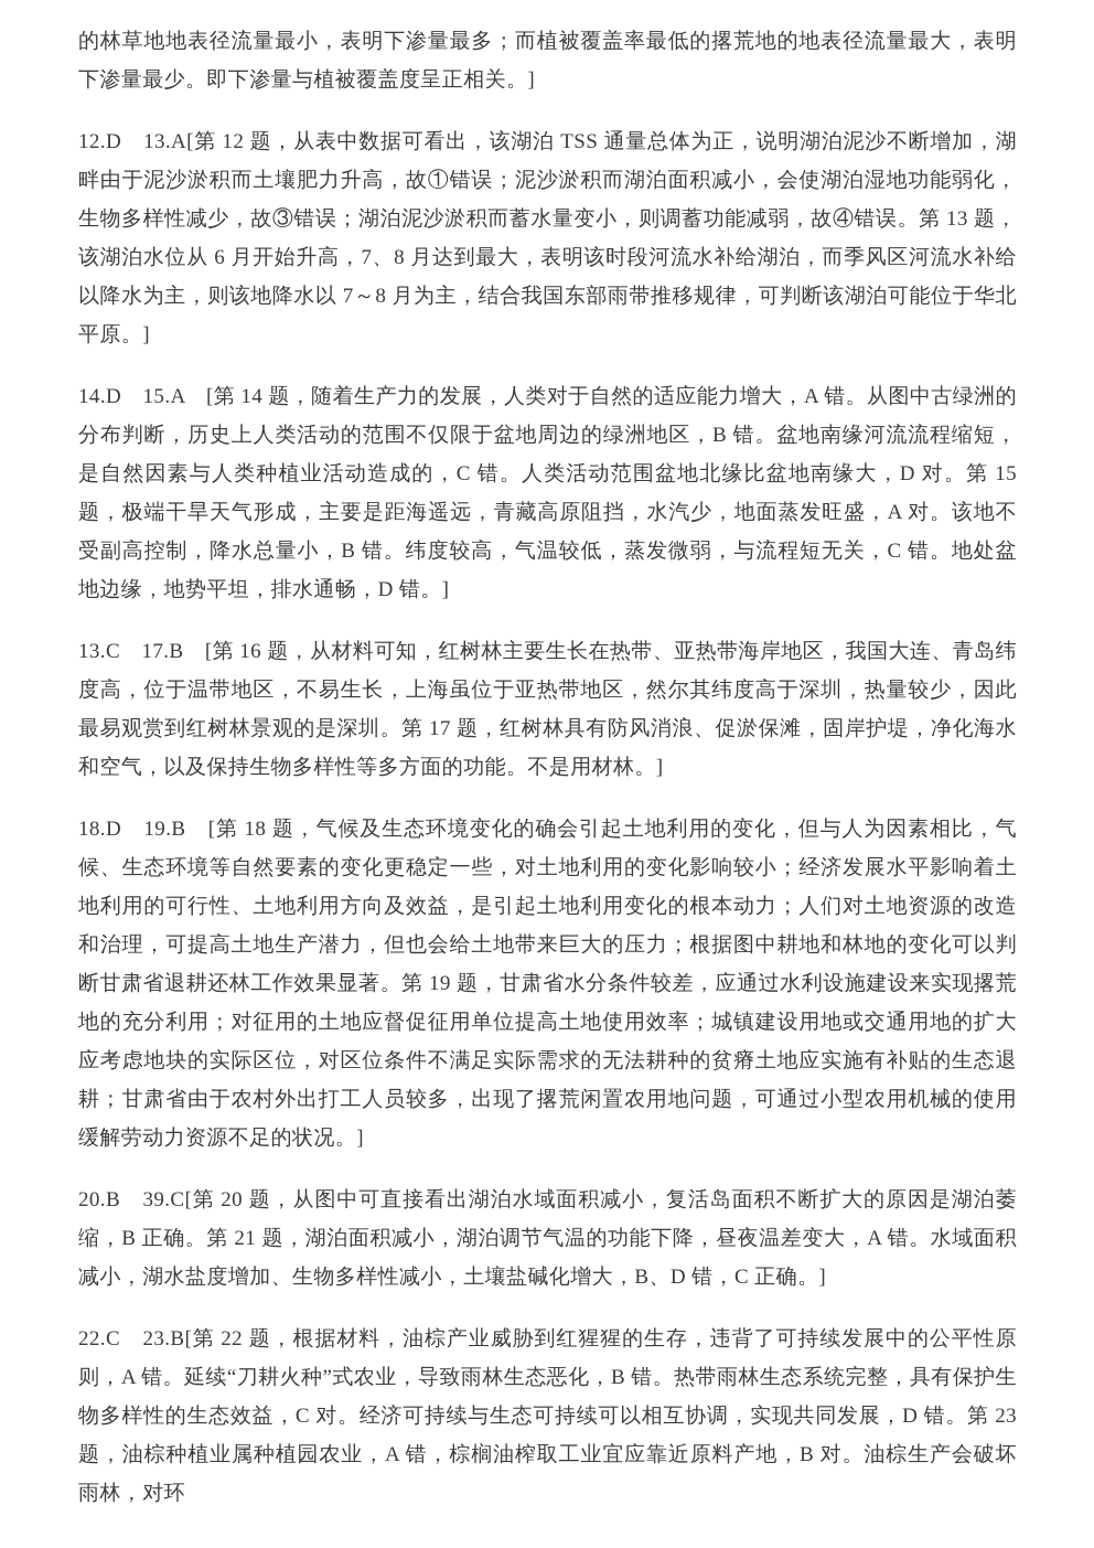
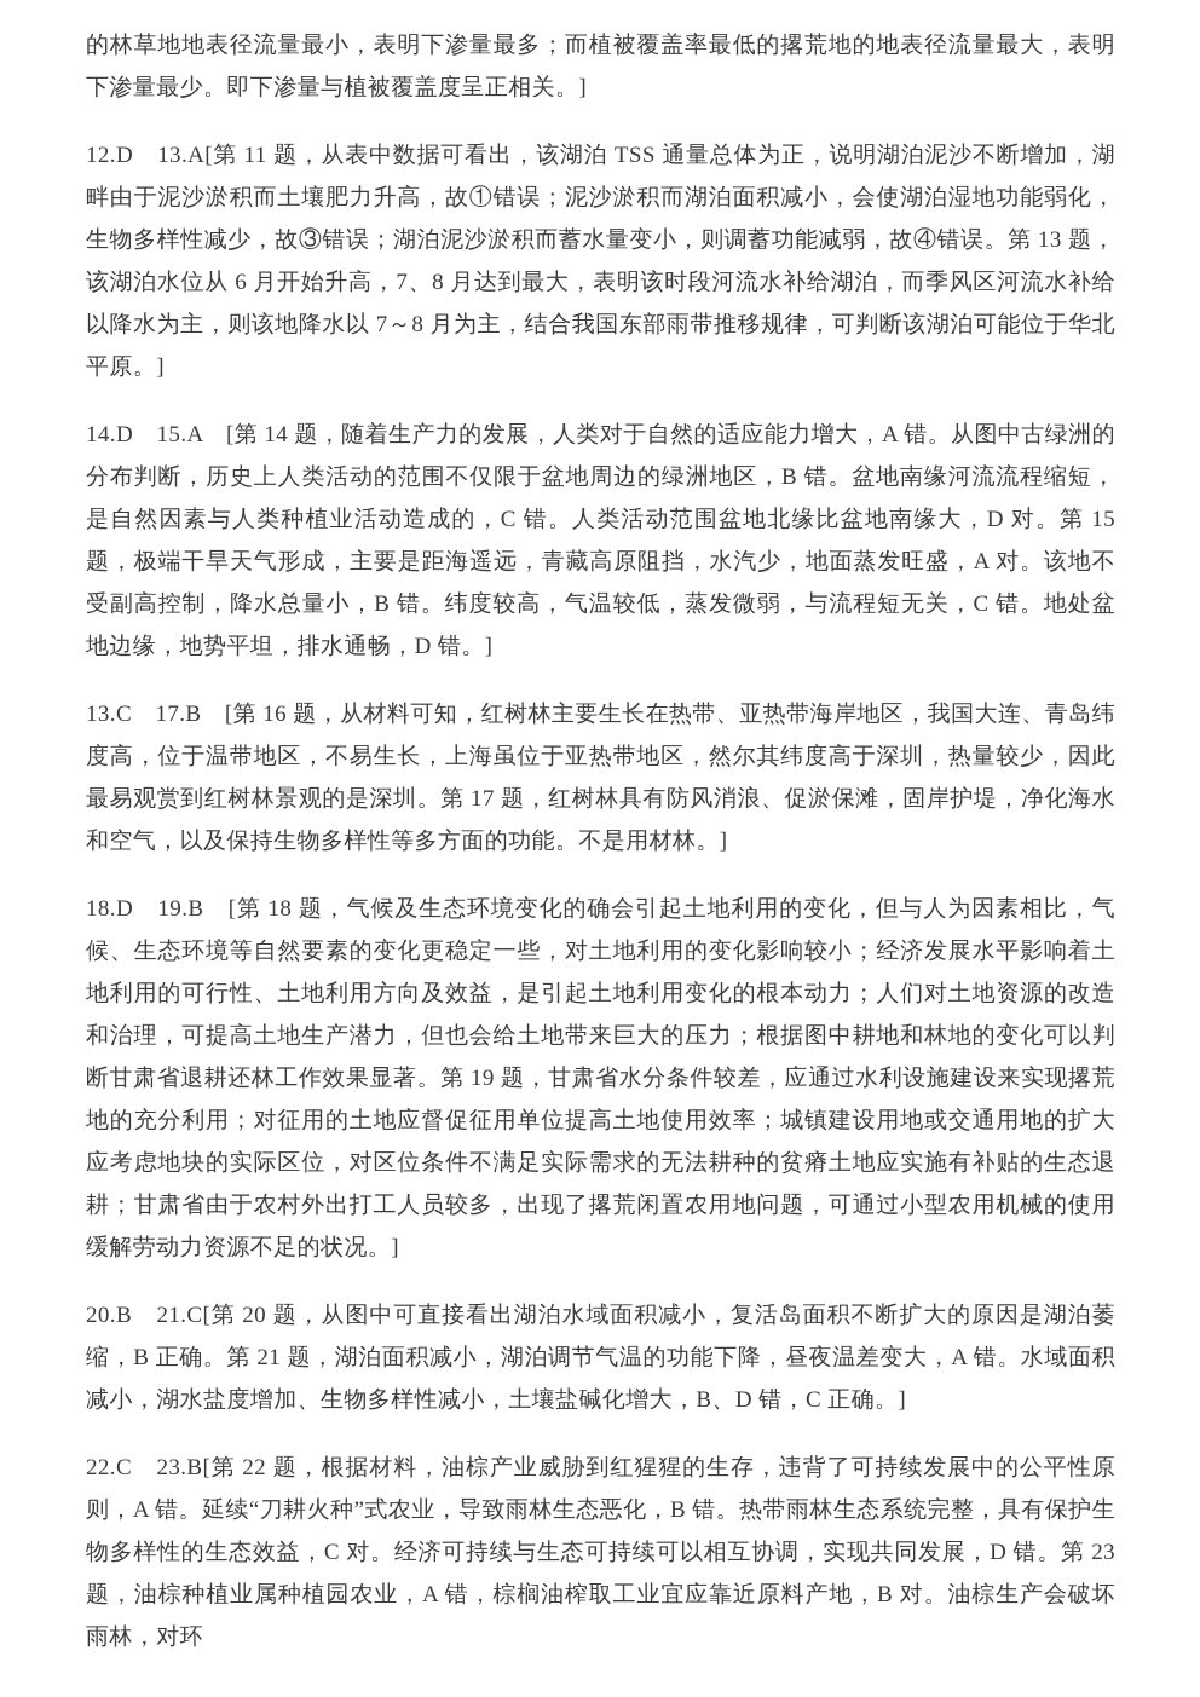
  的林草地地表径流量最小，表明下渗量最多；而植被覆盖率最低的撂荒地的地表径流量最大，表明下渗量最少。即下渗量与植被覆盖度呈正相关。]
- 12.D 13.A[第 12 题，从表中数据可看出，该湖泊 TSS 通量总体为正，说明湖泊泥沙不断增加，湖畔由于泥沙淤积而土壤肥力升高，故①错误；泥沙淤积而湖泊面积减小，会使湖泊湿地功能弱化，生物多样性减少，故③错误；湖泊泥沙淤积而蓄水量变小，则调蓄功能减弱，故④错误。第 13 题，该湖泊水位从 6 月开始升高，7、8 月达到最大，表明该时段河流水补给湖泊，而季风区河流水补给以降水为主，则该地降水以 7～8 月为主，结合我国东部雨带推移规律，可判断该湖泊可能位于华北平原。]
+ 12.D 13.A[第 11 题，从表中数据可看出，该湖泊 TSS 通量总体为正，说明湖泊泥沙不断增加，湖畔由于泥沙淤积而土壤肥力升高，故①错误；泥沙淤积而湖泊面积减小，会使湖泊湿地功能弱化，生物多样性减少，故③错误；湖泊泥沙淤积而蓄水量变小，则调蓄功能减弱，故④错误。第 13 题，该湖泊水位从 6 月开始升高，7、8 月达到最大，表明该时段河流水补给湖泊，而季风区河流水补给以降水为主，则该地降水以 7～8 月为主，结合我国东部雨带推移规律，可判断该湖泊可能位于华北平原。]
  14.D 15.A [第 14 题，随着生产力的发展，人类对于自然的适应能力增大，A 错。从图中古绿洲的分布判断，历史上人类活动的范围不仅限于盆地周边的绿洲地区，B 错。盆地南缘河流流程缩短，是自然因素与人类种植业活动造成的，C 错。人类活动范围盆地北缘比盆地南缘大，D 对。第 15 题，极端干旱天气形成，主要是距海遥远，青藏高原阻挡，水汽少，地面蒸发旺盛，A 对。该地不受副高控制，降水总量小，B 错。纬度较高，气温较低，蒸发微弱，与流程短无关，C 错。地处盆地边缘，地势平坦，排水通畅，D 错。]
  13.C 17.B [第 16 题，从材料可知，红树林主要生长在热带、亚热带海岸地区，我国大连、青岛纬度高，位于温带地区，不易生长，上海虽位于亚热带地区，然尔其纬度高于深圳，热量较少，因此最易观赏到红树林景观的是深圳。第 17 题，红树林具有防风消浪、促淤保滩，固岸护堤，净化海水和空气，以及保持生物多样性等多方面的功能。不是用材林。]
  18.D 19.B [第 18 题，气候及生态环境变化的确会引起土地利用的变化，但与人为因素相比，气候、生态环境等自然要素的变化更稳定一些，对土地利用的变化影响较小；经济发展水平影响着土地利用的可行性、土地利用方向及效益，是引起土地利用变化的根本动力；人们对土地资源的改造和治理，可提高土地生产潜力，但也会给土地带来巨大的压力；根据图中耕地和林地的变化可以判断甘肃省退耕还林工作效果显著。第 19 题，甘肃省水分条件较差，应通过水利设施建设来实现撂荒地的充分利用；对征用的土地应督促征用单位提高土地使用效率；城镇建设用地或交通用地的扩大应考虑地块的实际区位，对区位条件不满足实际需求的无法耕种的贫瘠土地应实施有补贴的生态退耕；甘肃省由于农村外出打工人员较多，出现了撂荒闲置农用地问题，可通过小型农用机械的使用缓解劳动力资源不足的状况。]
- 20.B 39.C[第 20 题，从图中可直接看出湖泊水域面积减小，复活岛面积不断扩大的原因是湖泊萎缩，B 正确。第 21 题，湖泊面积减小，湖泊调节气温的功能下降，昼夜温差变大，A 错。水域面积减小，湖水盐度增加、生物多样性减小，土壤盐碱化增大，B、D 错，C 正确。]
+ 20.B 21.C[第 20 题，从图中可直接看出湖泊水域面积减小，复活岛面积不断扩大的原因是湖泊萎缩，B 正确。第 21 题，湖泊面积减小，湖泊调节气温的功能下降，昼夜温差变大，A 错。水域面积减小，湖水盐度增加、生物多样性减小，土壤盐碱化增大，B、D 错，C 正确。]
  22.C 23.B[第 22 题，根据材料，油棕产业威胁到红猩猩的生存，违背了可持续发展中的公平性原则，A 错。延续“刀耕火种”式农业，导致雨林生态恶化，B 错。热带雨林生态系统完整，具有保护生物多样性的生态效益，C 对。经济可持续与生态可持续可以相互协调，实现共同发展，D 错。第 23 题，油棕种植业属种植园农业，A 错，棕榈油榨取工业宜应靠近原料产地，B 对。油棕生产会破坏雨林，对环
